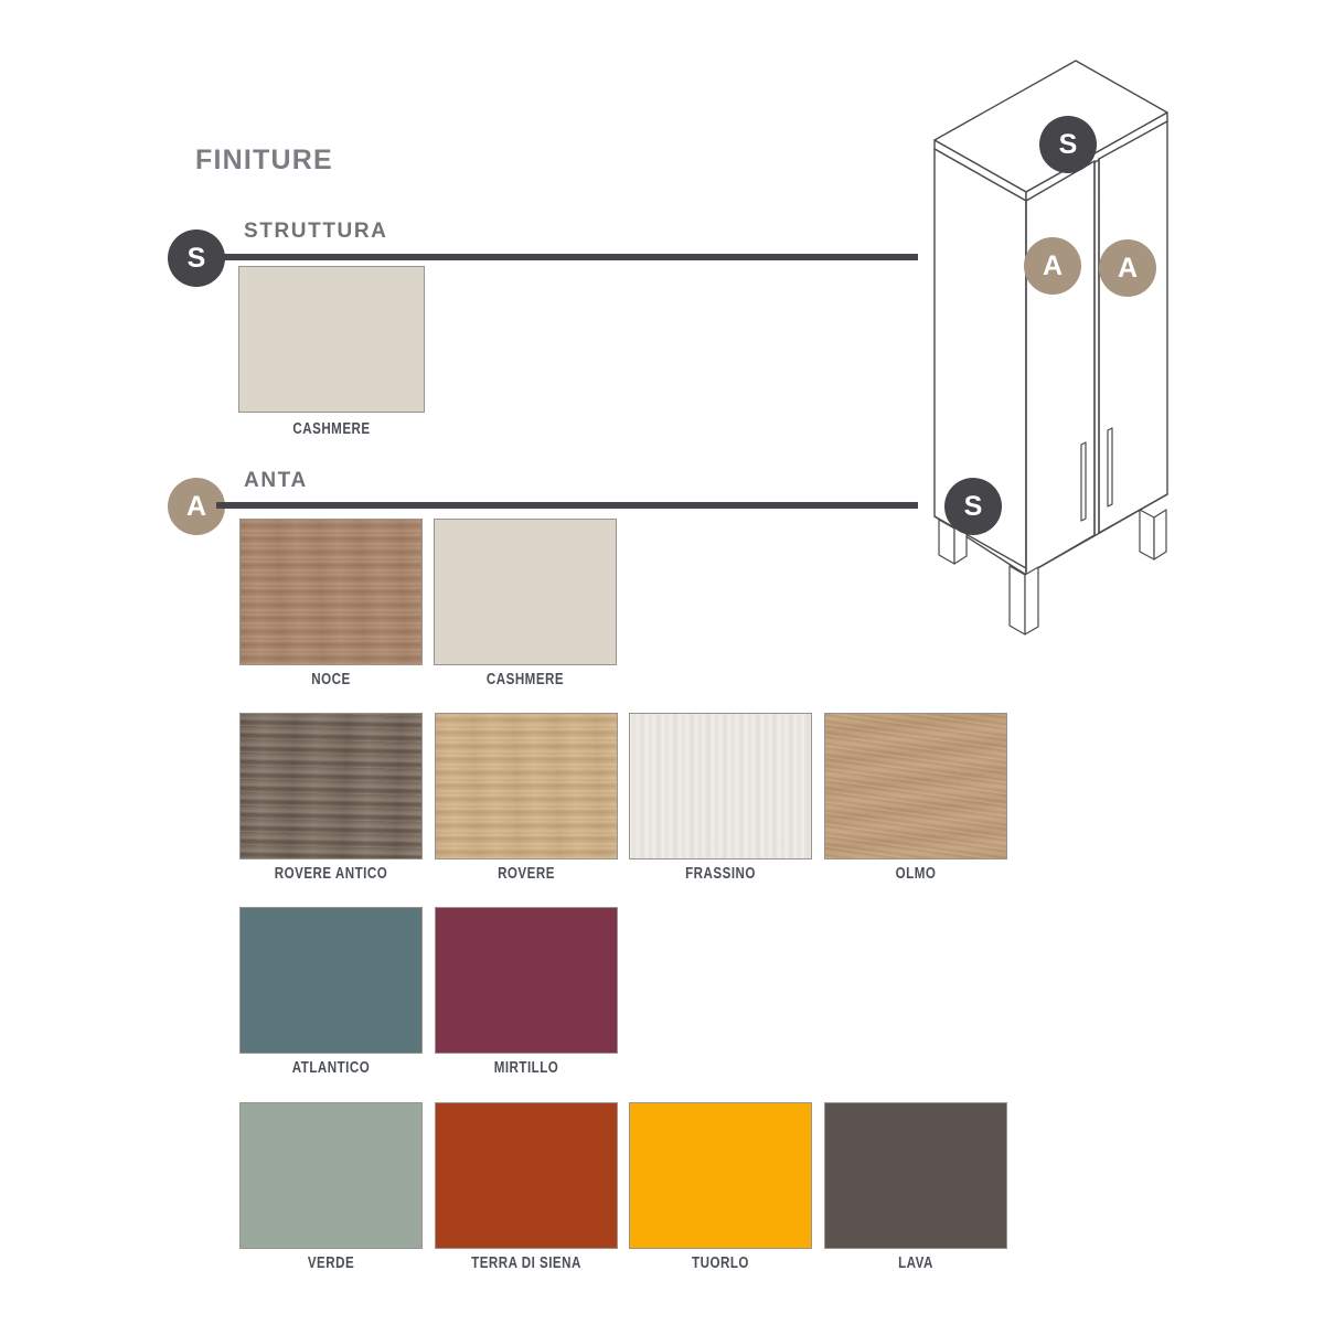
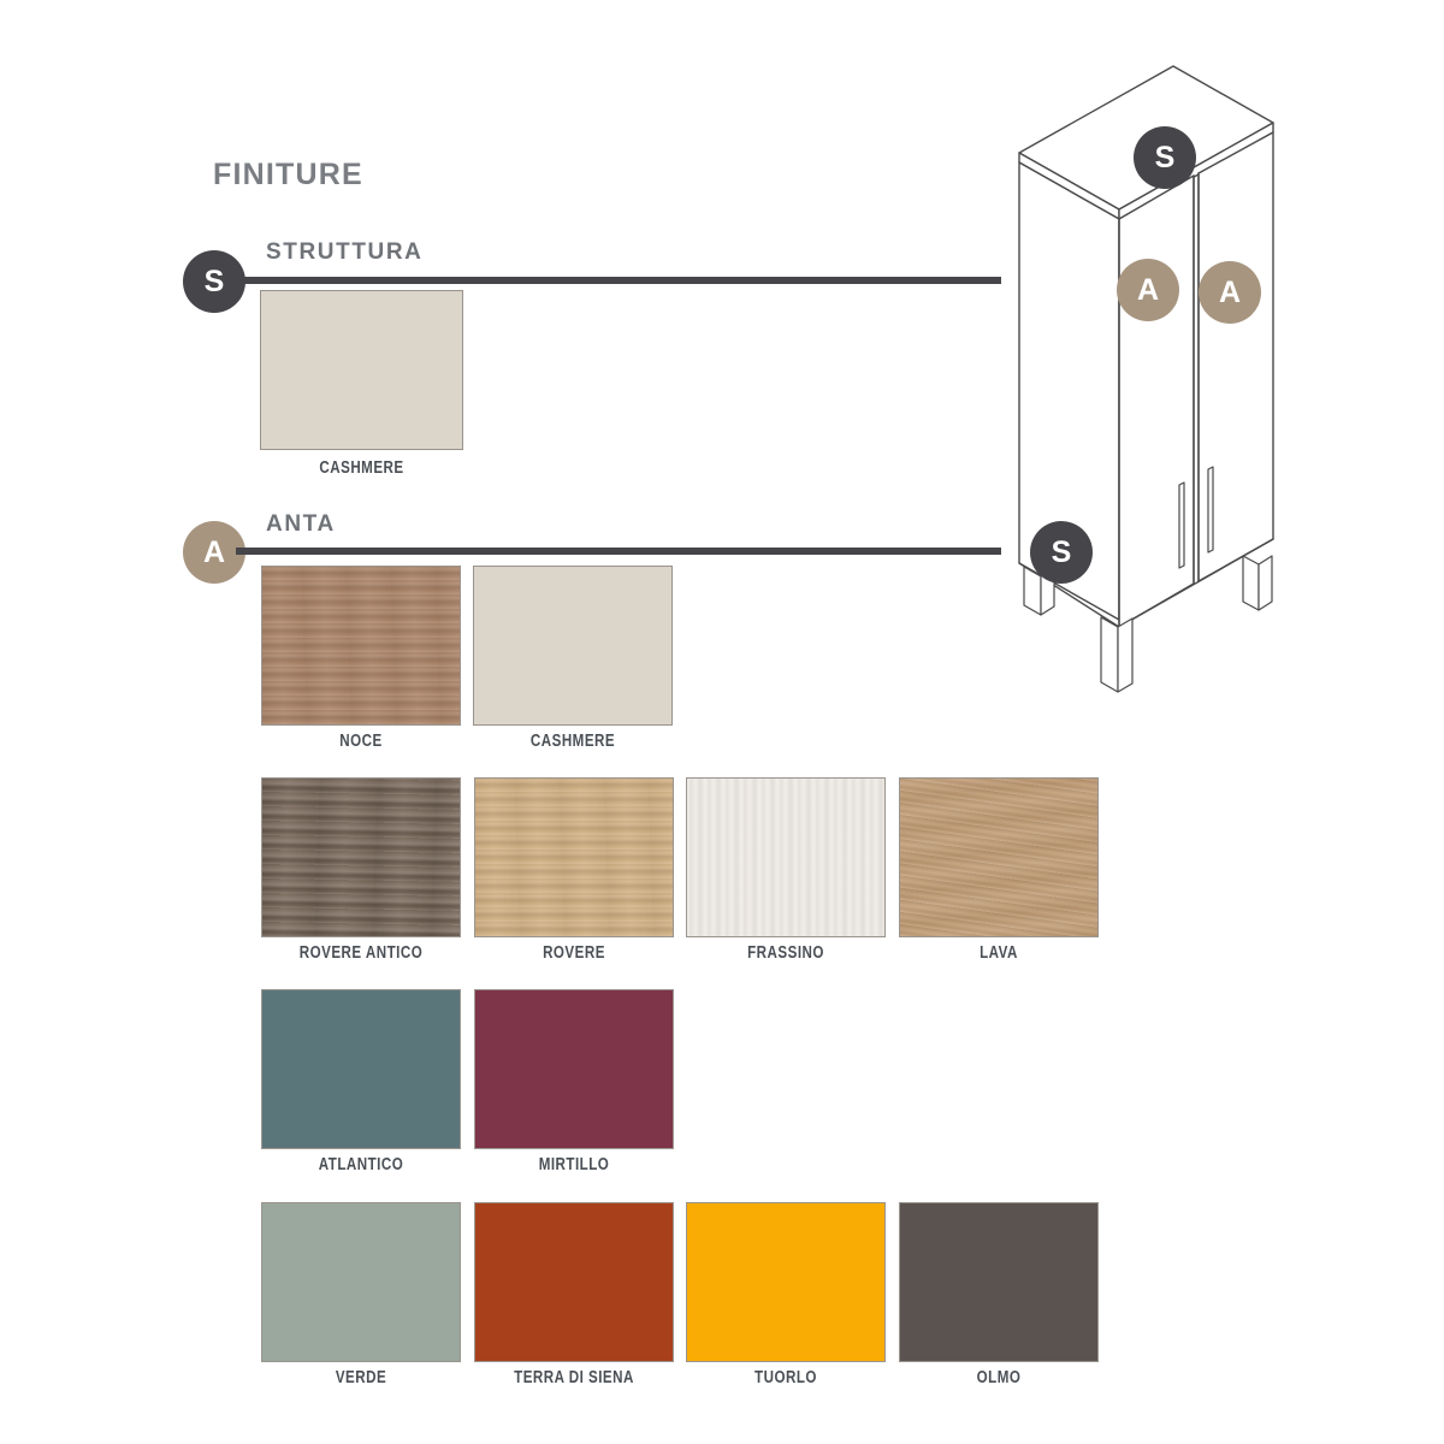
  FINITURE
  S
  STRUTTURA
  CASHMERE
  A
  ANTA
  NOCE
  CASHMERE
  ROVERE ANTICO
  ROVERE
  FRASSINO
- OLMO
+ LAVA
  ATLANTICO
  MIRTILLO
  VERDE
  TERRA DI SIENA
  TUORLO
- LAVA
+ OLMO
  S
  A
  A
  S
